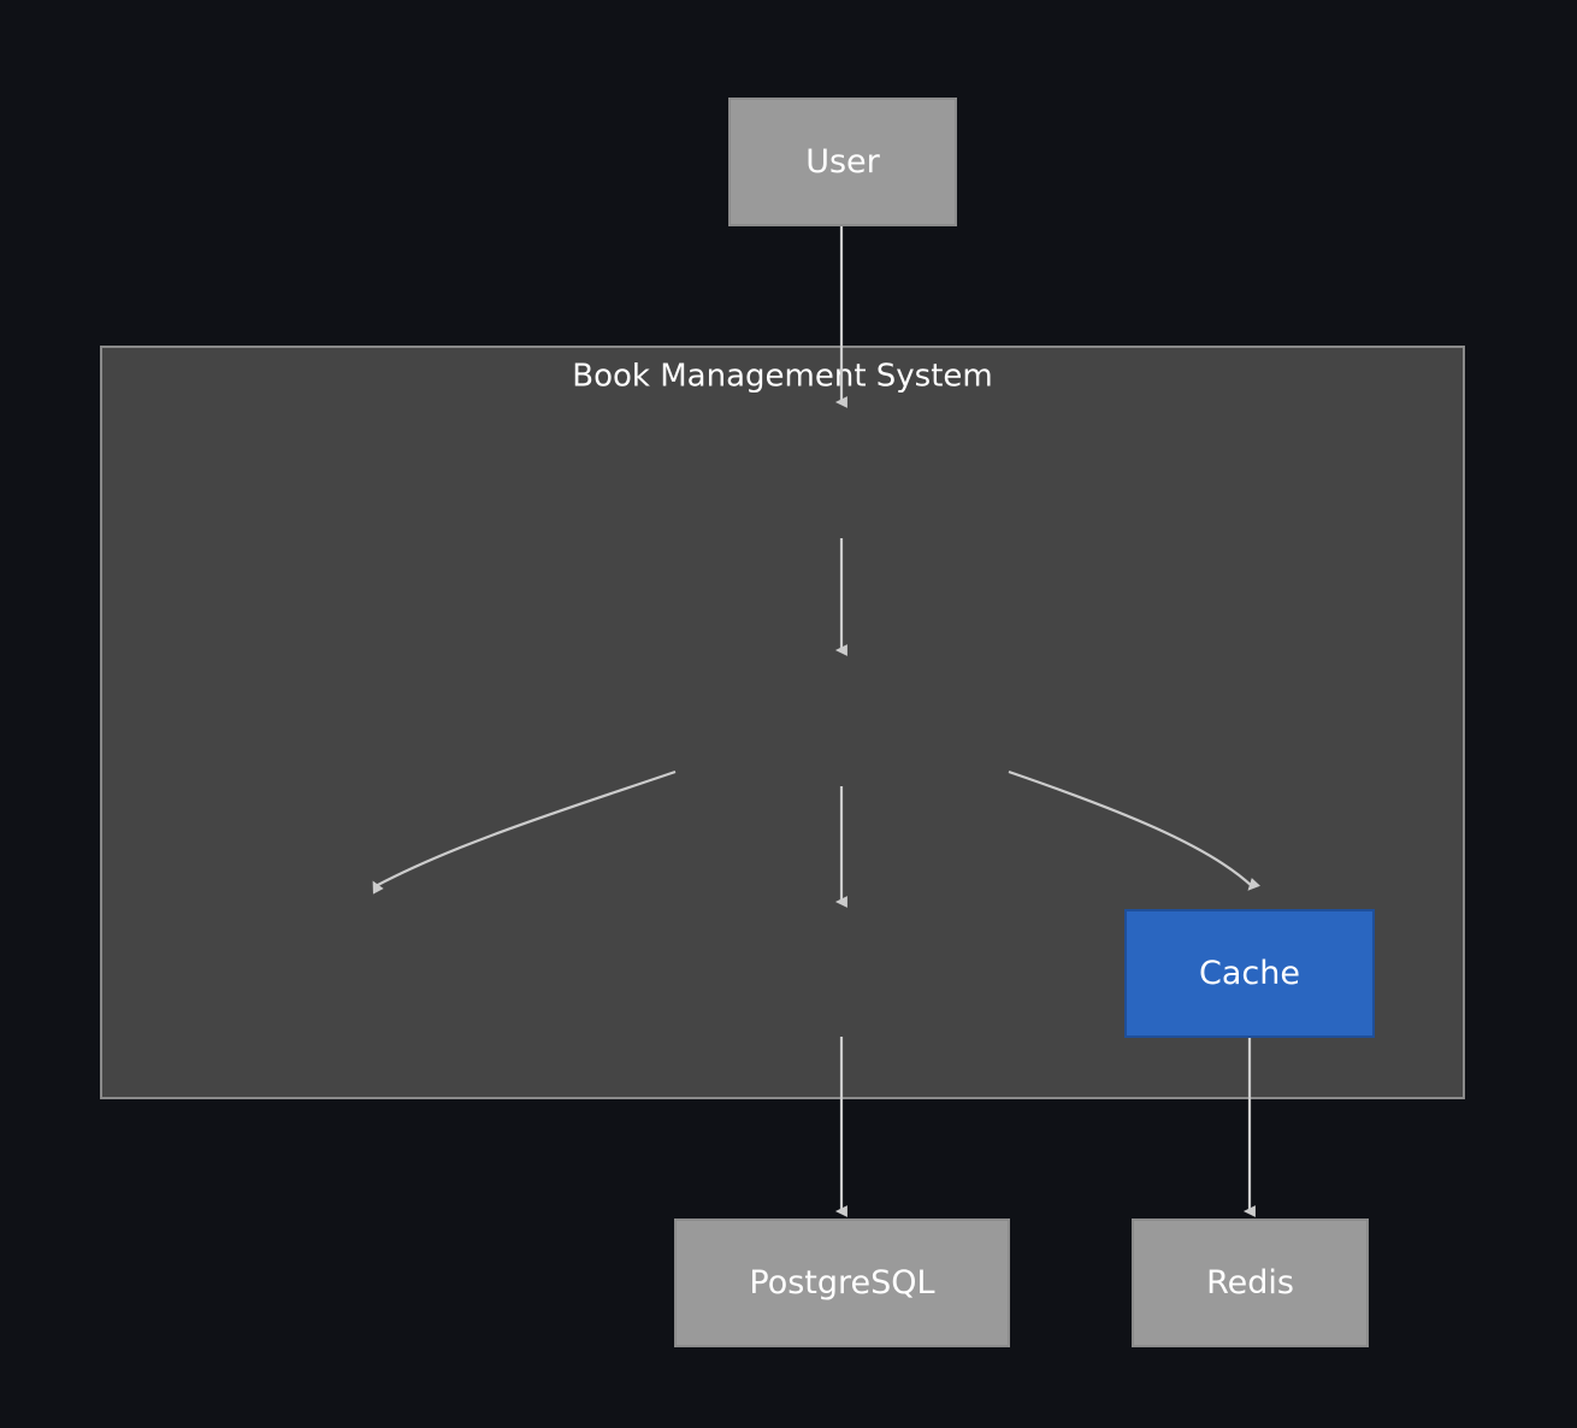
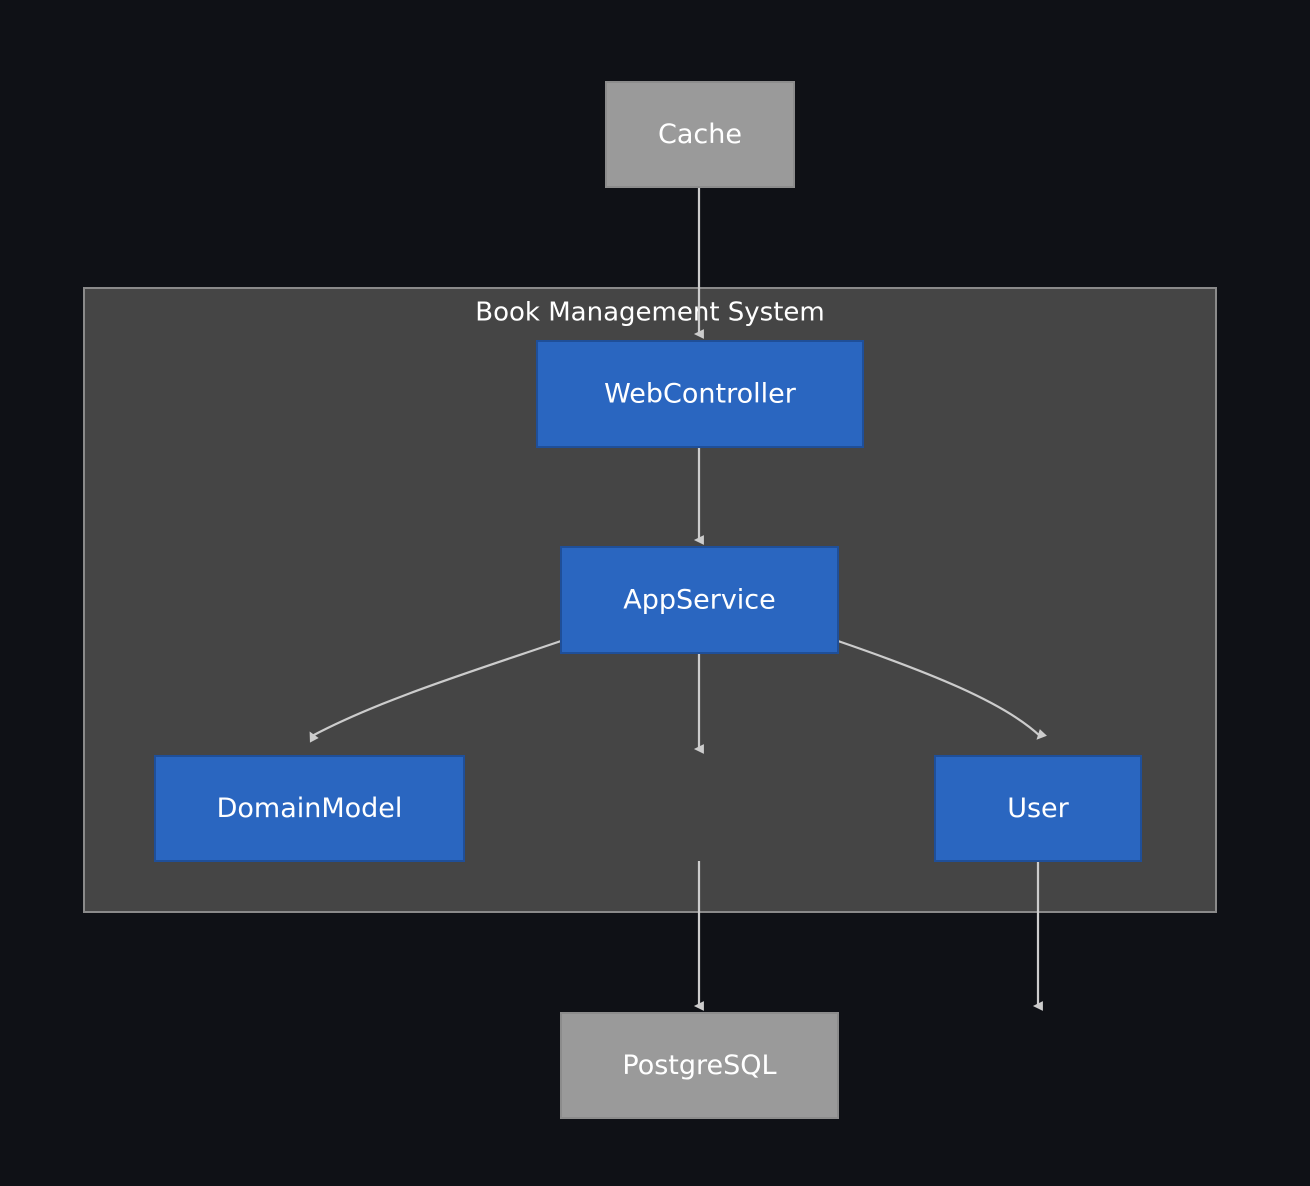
  Book Management System
- User
+ Cache
+ WebController
+ AppService
+ DomainModel
- Cache
+ User
  PostgreSQL
- Redis
